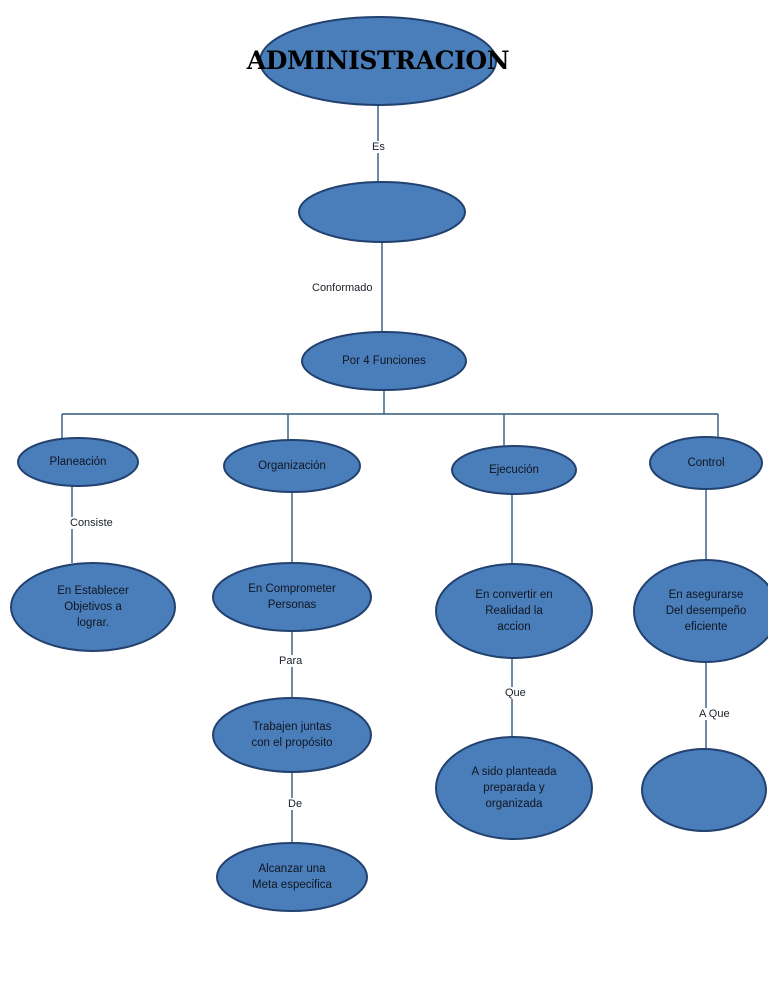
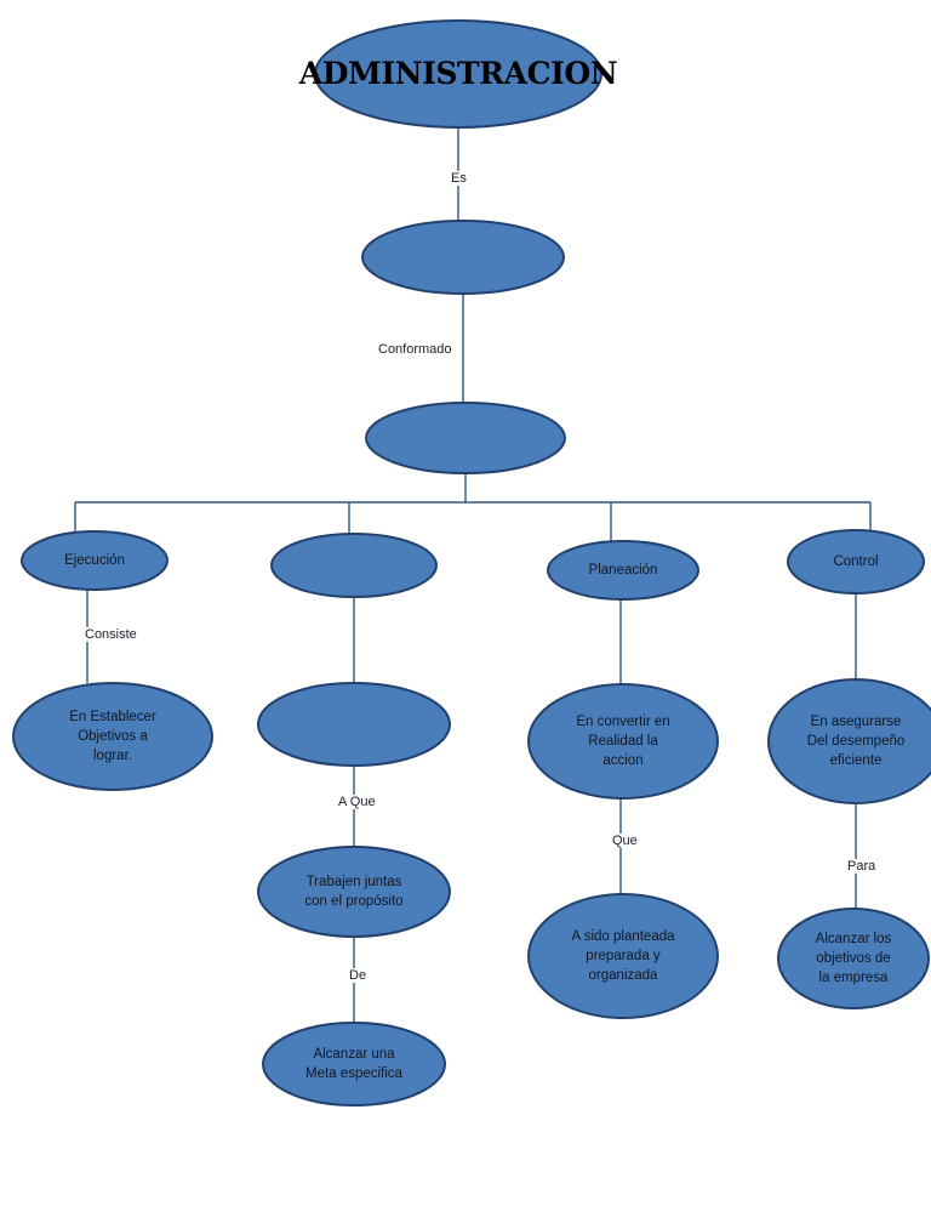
  ADMINISTRACION
- Por 4 Funciones
- Planeación
+ Ejecución
- Organización
- Ejecución
+ Planeación
  Control
  En Establecer
  Objetivos a
  lograr.
- En Comprometer
- Personas
  Trabajen juntas
  con el propósito
  Alcanzar una
  Meta especifica
  En convertir en
  Realidad la
  accion
  A sido planteada
  preparada y
  organizada
  En asegurarse
  Del desempeño
  eficiente
+ Alcanzar los
+ objetivos de
+ la empresa
  Es
  Conformado
  Consiste
- Para
+ A Que
  De
  Que
- A Que
+ Para
